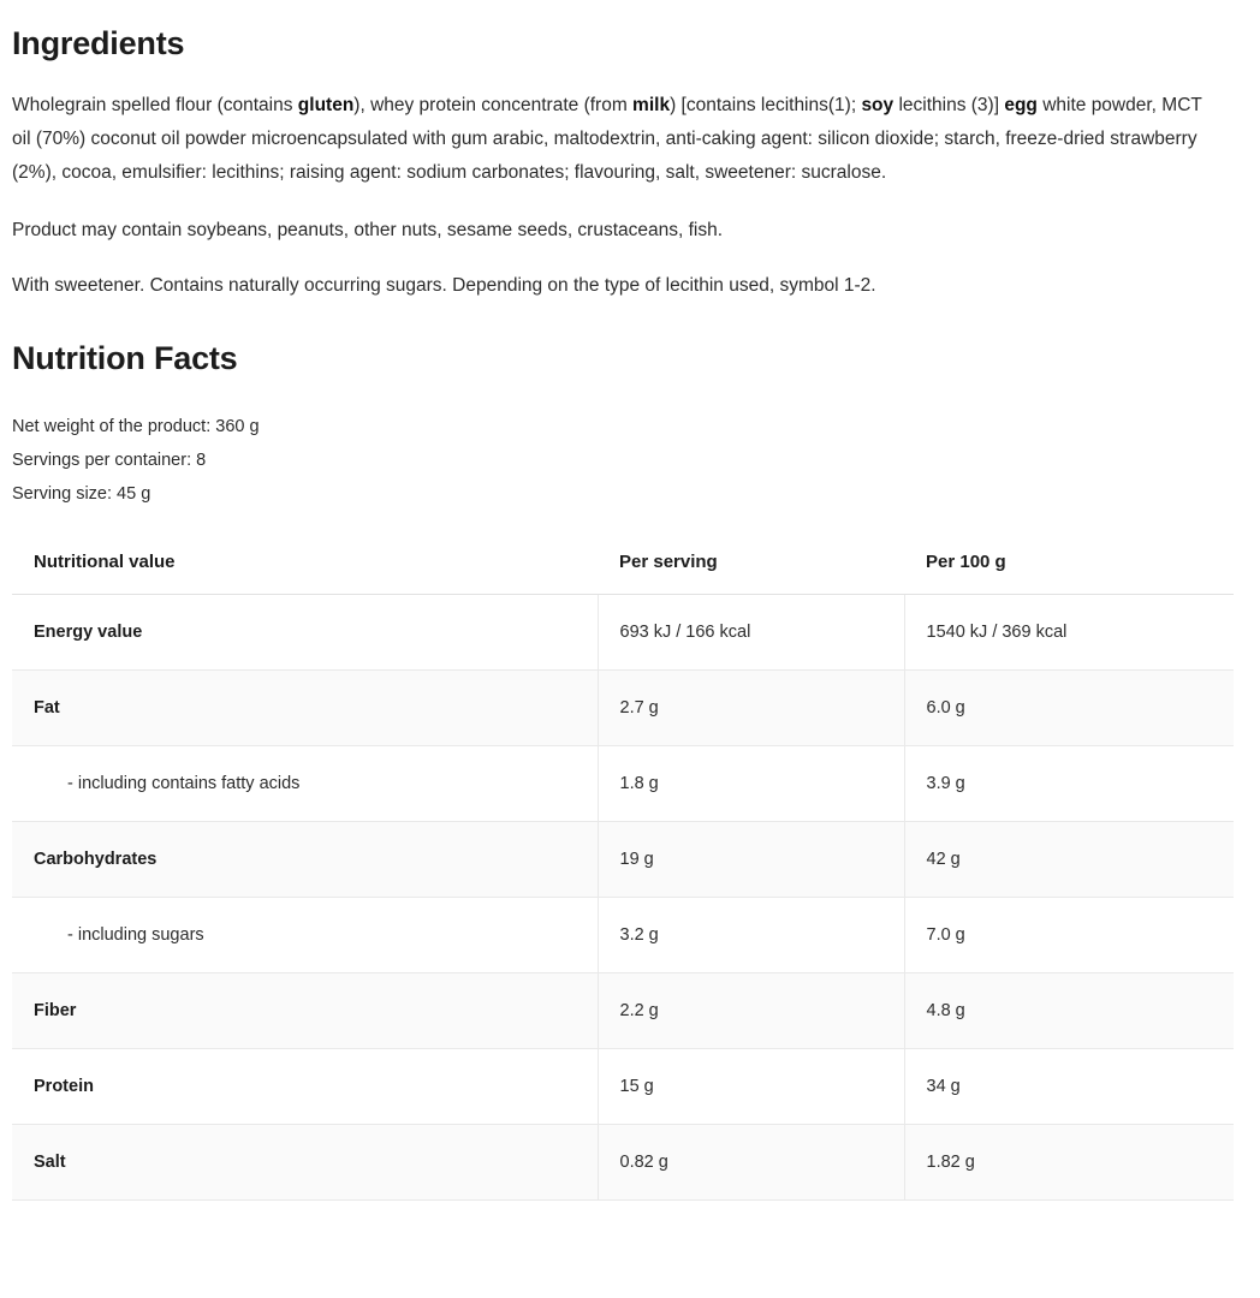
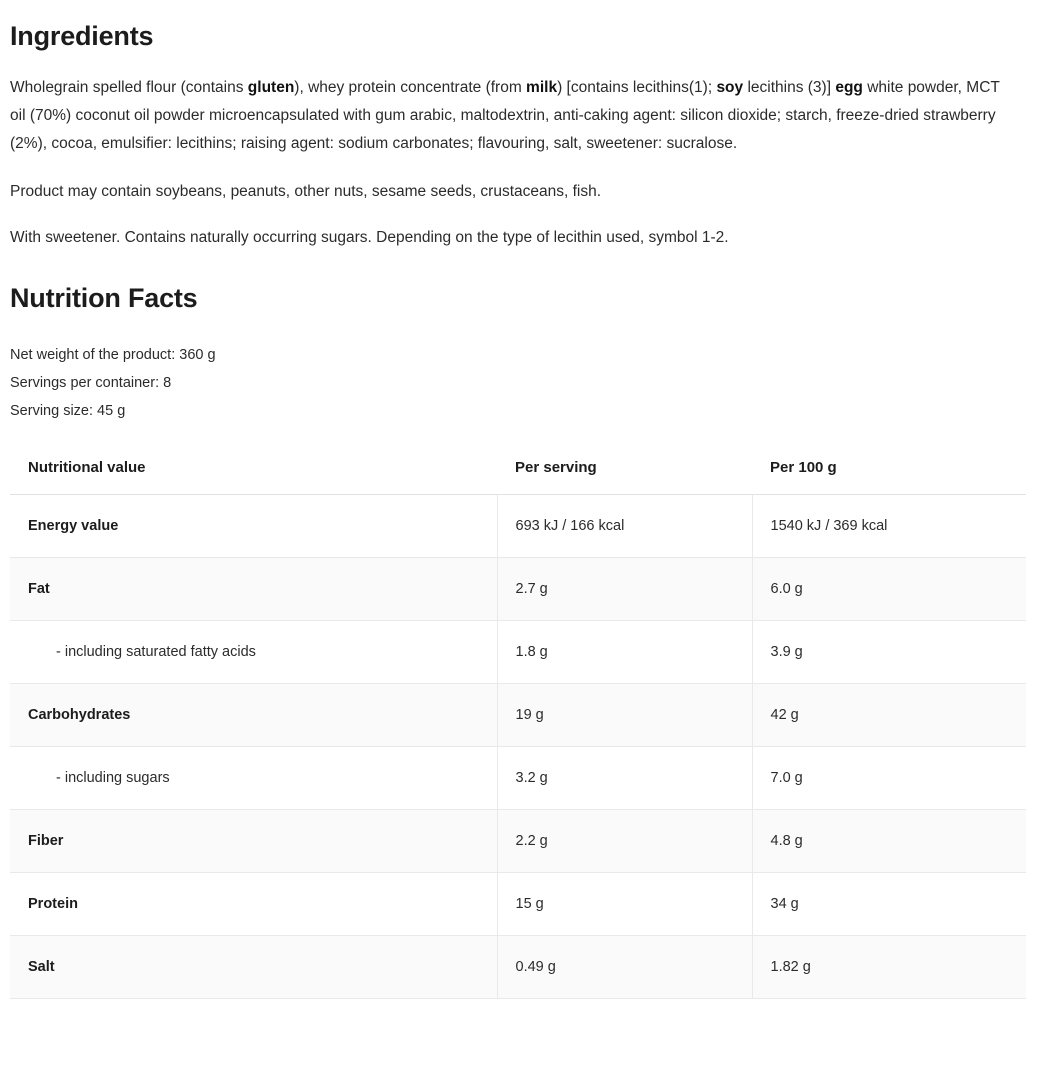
  Ingredients
  Wholegrain spelled flour (contains gluten), whey protein concentrate (from milk) [contains lecithins(1); soy lecithins (3)] egg white powder, MCT oil (70%) coconut oil powder microencapsulated with gum arabic, maltodextrin, anti-caking agent: silicon dioxide; starch, freeze-dried strawberry (2%), cocoa, emulsifier: lecithins; raising agent: sodium carbonates; flavouring, salt, sweetener: sucralose.
  Product may contain soybeans, peanuts, other nuts, sesame seeds, crustaceans, fish.
  With sweetener. Contains naturally occurring sugars. Depending on the type of lecithin used, symbol 1-2.
  Nutrition Facts
  Net weight of the product: 360 g
  Servings per container: 8
  Serving size: 45 g
  Nutritional value	Per serving	Per 100 g
  Energy value	693 kJ / 166 kcal	1540 kJ / 369 kcal
  Fat	2.7 g	6.0 g
- - including contains fatty acids	1.8 g	3.9 g
+ - including saturated fatty acids	1.8 g	3.9 g
  Carbohydrates	19 g	42 g
  - including sugars	3.2 g	7.0 g
  Fiber	2.2 g	4.8 g
  Protein	15 g	34 g
- Salt	0.82 g	1.82 g
+ Salt	0.49 g	1.82 g
